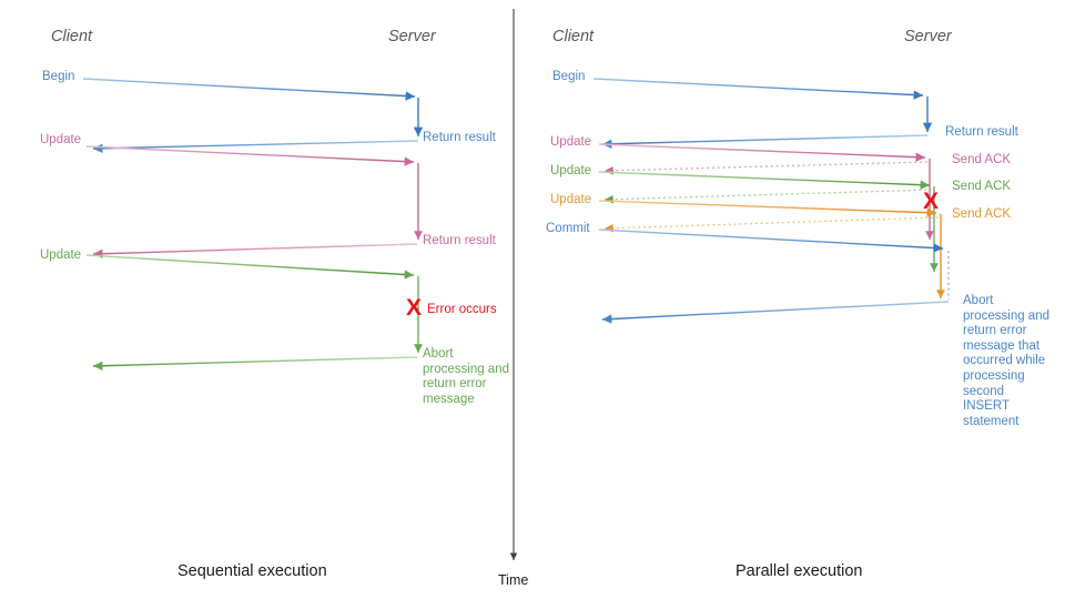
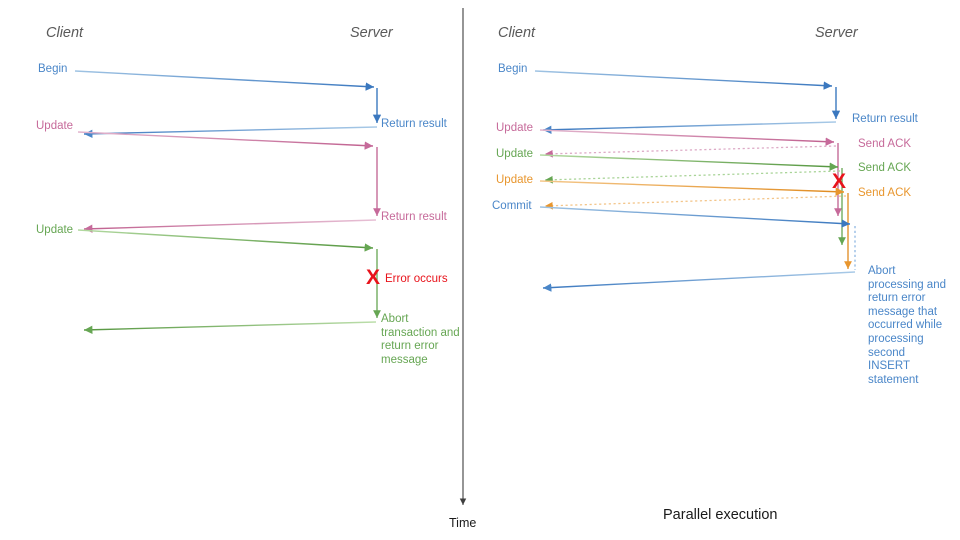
  Client
  Server
  Client
  Server
  Begin
  Update
  Update
  Return result
  Return result
  Error occurs
- Abort processing and return error message
+ Abort transaction and return error message
  X
  Begin
  Update
  Update
  Update
  Commit
  Return result
  Send ACK
  Send ACK
  Send ACK
  Abort processing and return error message that occurred while processing second INSERT statement
  X
- Sequential execution
  Parallel execution
  Time
